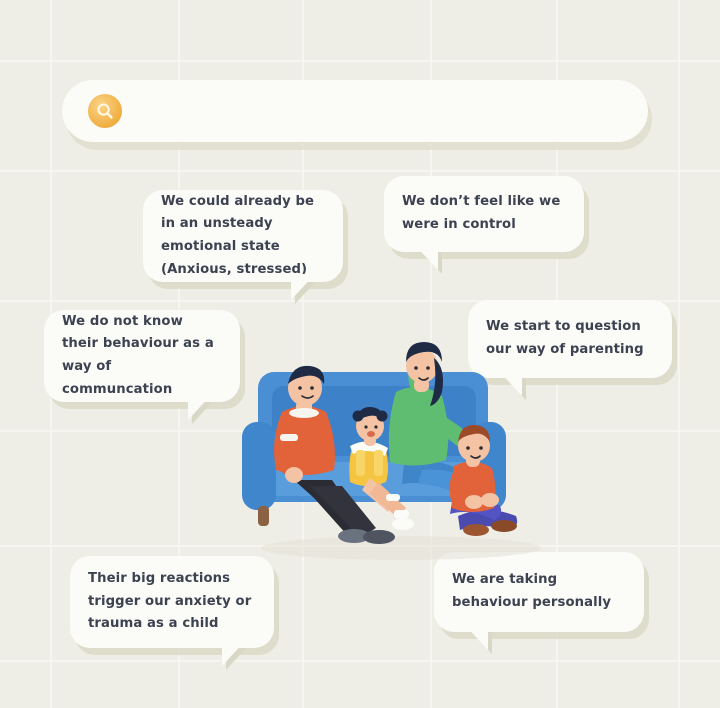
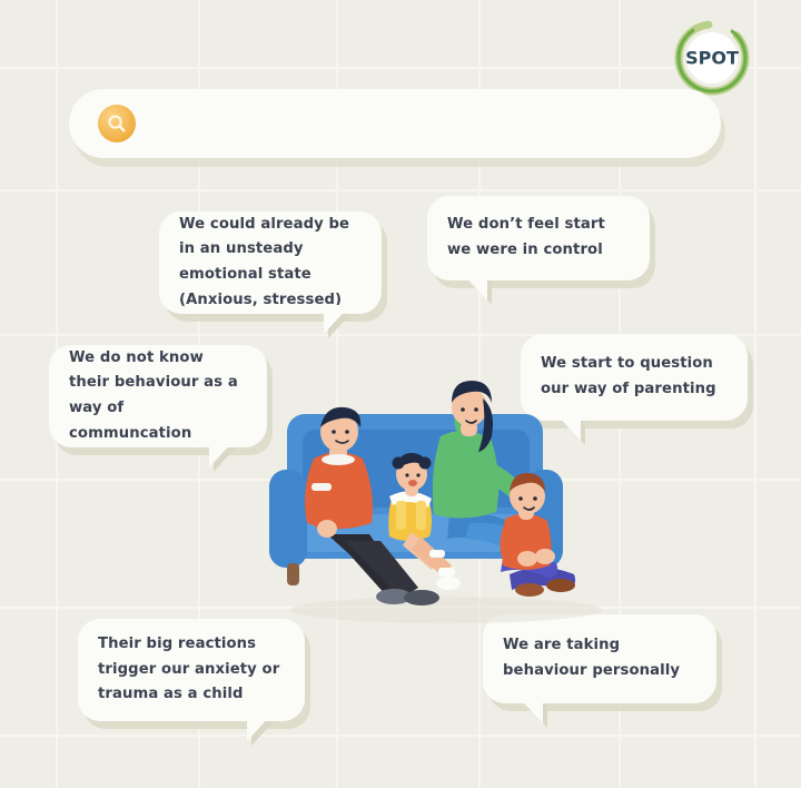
+ SPOT
  We could already be in an unsteady emotional state (Anxious, stressed)
- We don’t feel like we were in control
+ We don’t feel start we were in control
  We do not know their behaviour as a way of communcation
  We start to question our way of parenting
  Their big reactions trigger our anxiety or trauma as a child
  We are taking behaviour personally
